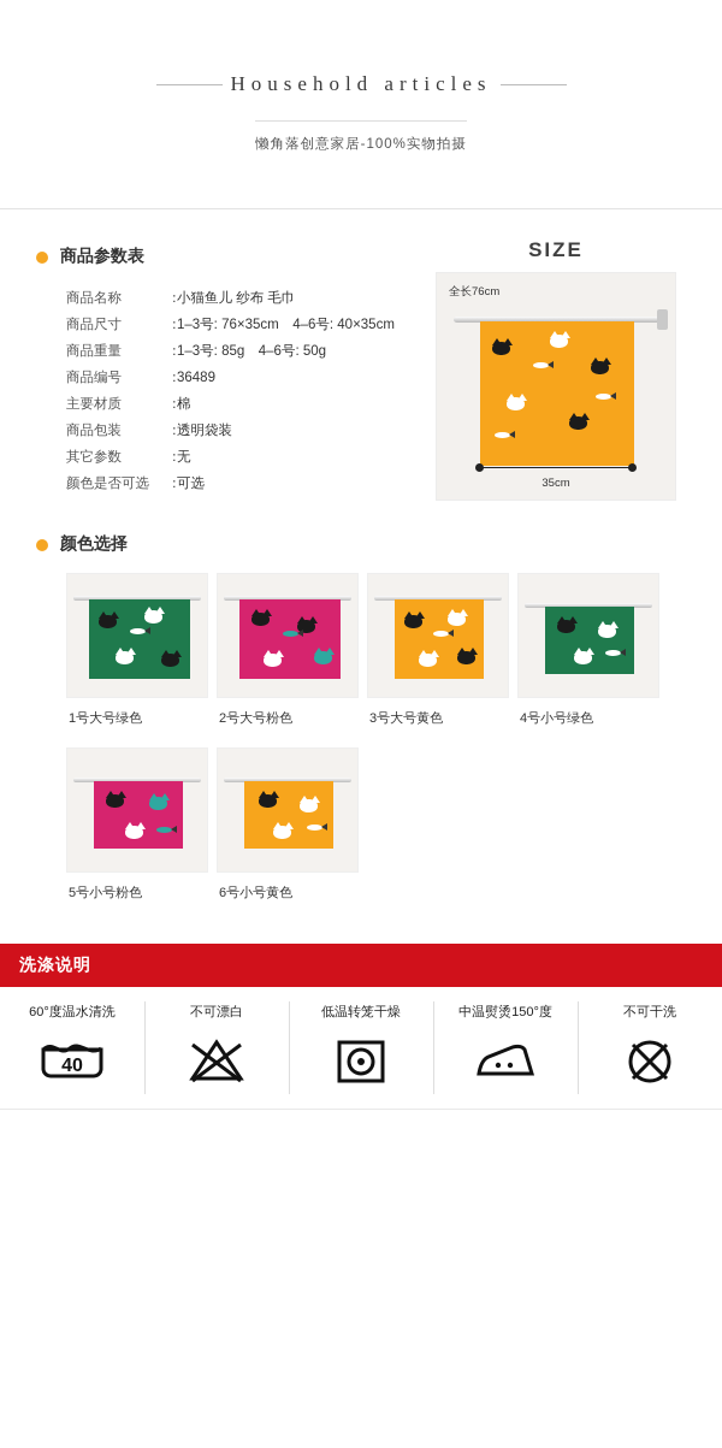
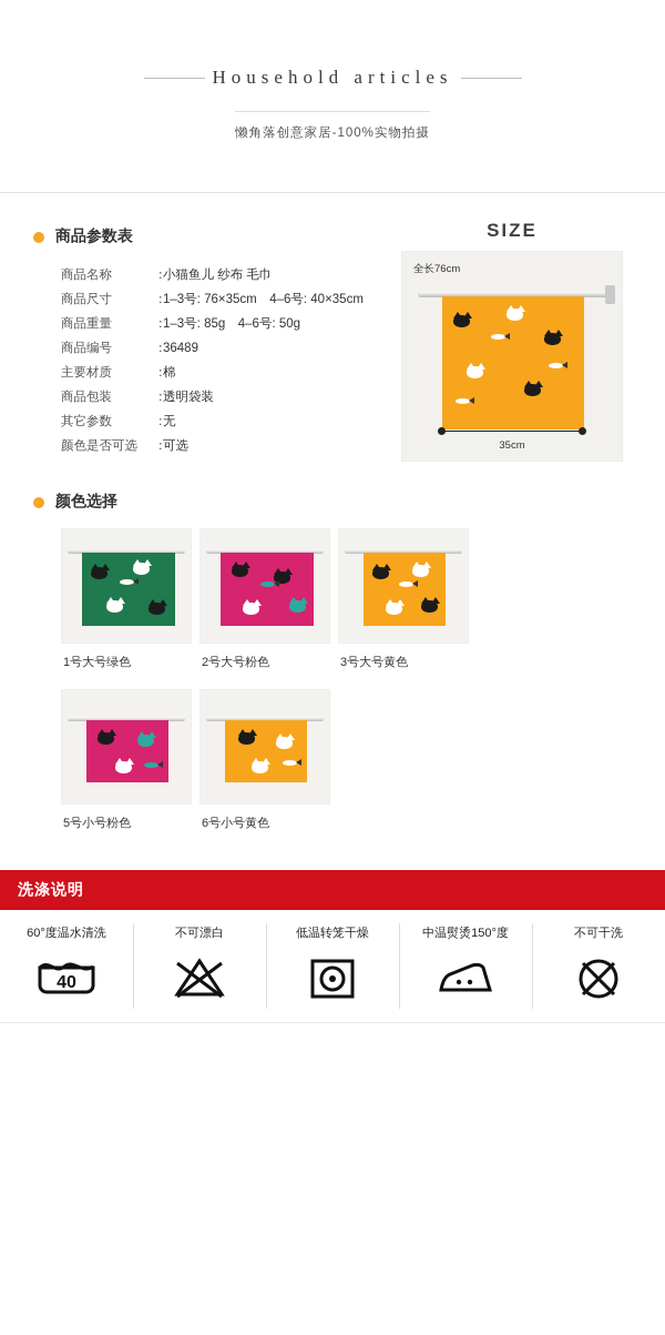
  Household articles
  懒角落创意家居-100%实物拍摄
  商品参数表
  商品名称
  ：
  小猫鱼儿 纱布 毛巾
  商品尺寸
  ：
  1–3号: 76×35cm 4–6号: 40×35cm
  商品重量
  ：
  1–3号: 85g 4–6号: 50g
  商品编号
  ：
  36489
  主要材质
  ：
  棉
  商品包装
  ：
  透明袋装
  其它参数
  ：
  无
  颜色是否可选
  ：
  可选
  SIZE
  全长76cm
  35cm
  颜色选择
  1号大号绿色
  2号大号粉色
  3号大号黄色
- 4号小号绿色
  5号小号粉色
  6号小号黄色
  洗涤说明
  60°度温水清洗
  40
  不可漂白
  低温转笼干燥
  中温熨烫150°度
  不可干洗
